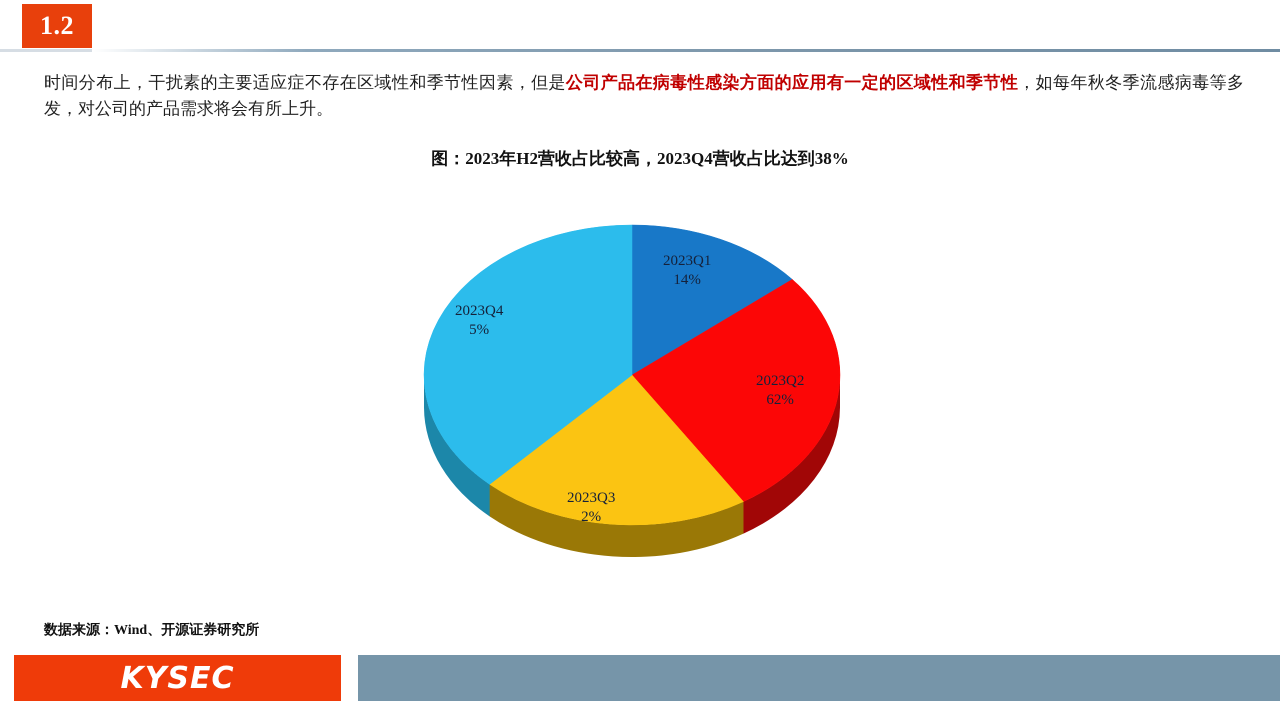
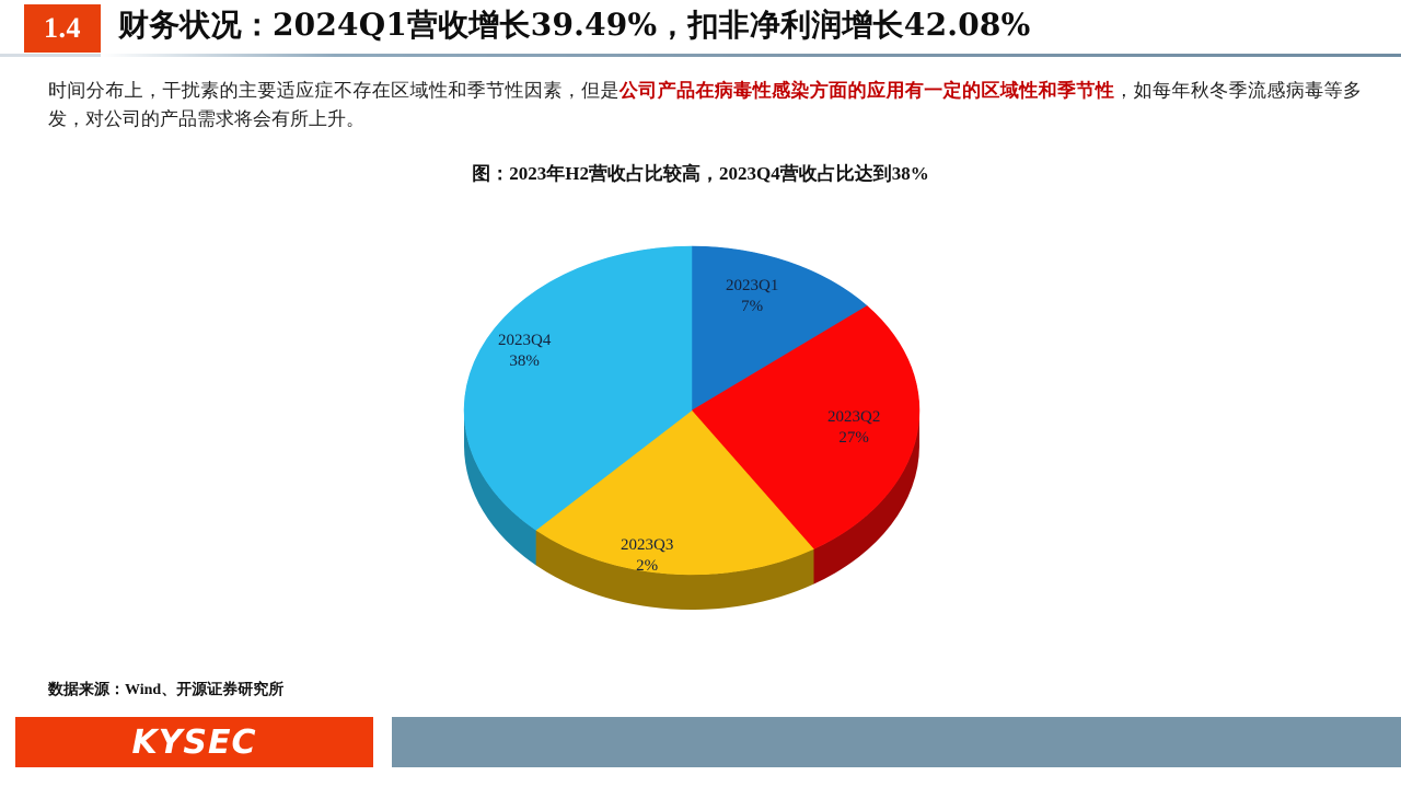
- 1.2
+ 1.4
+ 财务状况：2024Q1营收增长39.49%，扣非净利润增长42.08%
  时间分布上，干扰素的主要适应症不存在区域性和季节性因素，但是公司产品在病毒性感染方面的应用有一定的区域性和季节性，如每年秋冬季流感病毒等多发，对公司的产品需求将会有所上升。
  图：2023年H2营收占比较高，2023Q4营收占比达到38%
  2023Q1
- 14%
+ 7%
  2023Q2
- 62%
+ 27%
  2023Q3
  2%
  2023Q4
- 5%
+ 38%
  数据来源：Wind、开源证券研究所
  KYSEC
